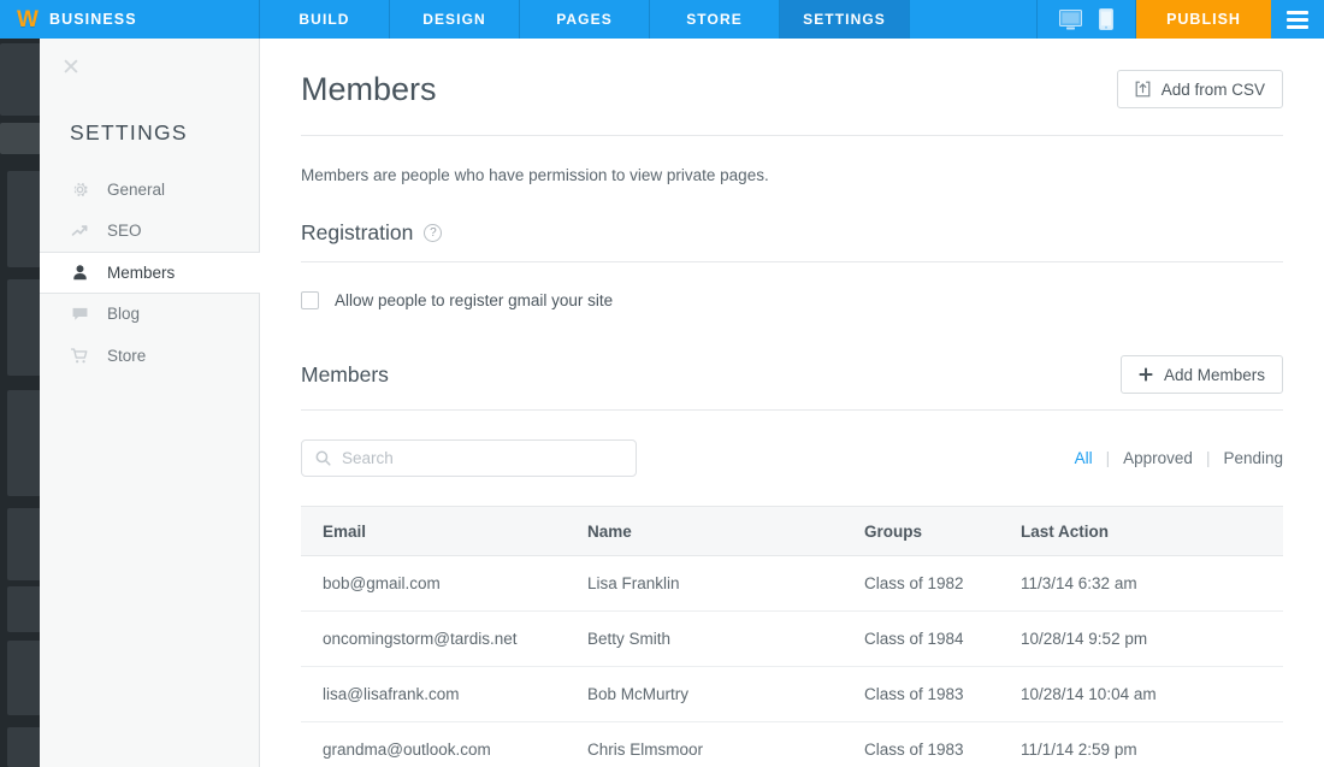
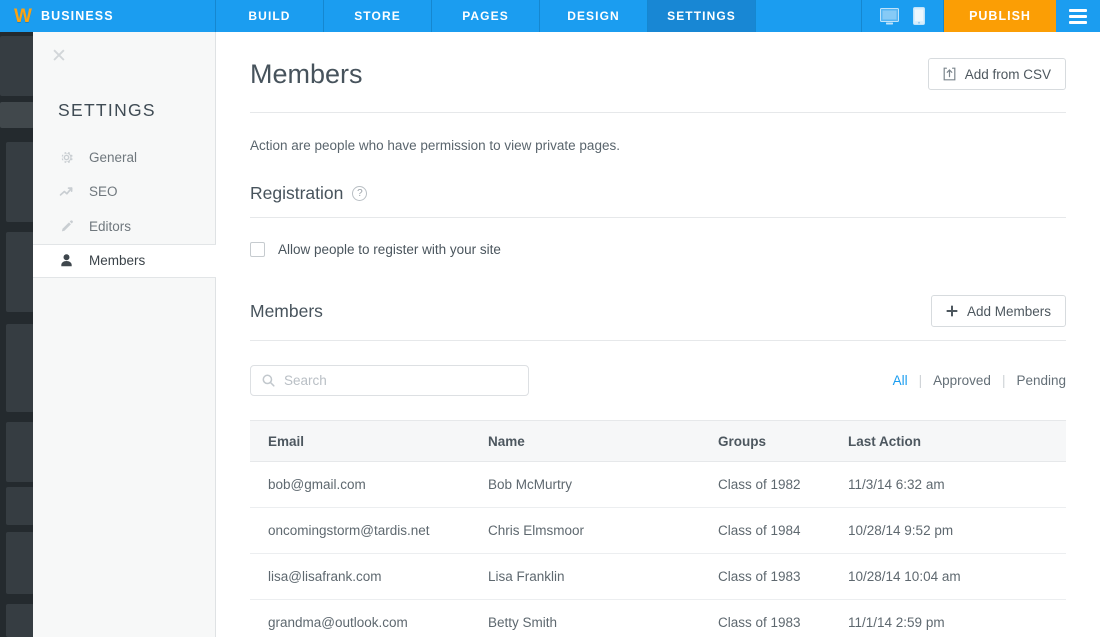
  W
  BUSINESS
  BUILD
- DESIGN
+ STORE
  PAGES
- STORE
+ DESIGN
  SETTINGS
  PUBLISH
  ✕
  SETTINGS
  General
  SEO
+ Editors
  Members
- Blog
- Store
  Members
  Add from CSV
- Members are people who have permission to view private pages.
+ Action are people who have permission to view private pages.
  Registration
  ?
- Allow people to register gmail your site
+ Allow people to register with your site
  Members
  Add Members
  Search
  All
  |
  Approved
  |
  Pending
  Email	Name	Groups	Last Action
- bob@gmail.com	Lisa Franklin	Class of 1982	11/3/14 6:32 am
+ bob@gmail.com	Bob McMurtry	Class of 1982	11/3/14 6:32 am
- oncomingstorm@tardis.net	Betty Smith	Class of 1984	10/28/14 9:52 pm
+ oncomingstorm@tardis.net	Chris Elmsmoor	Class of 1984	10/28/14 9:52 pm
- lisa@lisafrank.com	Bob McMurtry	Class of 1983	10/28/14 10:04 am
+ lisa@lisafrank.com	Lisa Franklin	Class of 1983	10/28/14 10:04 am
- grandma@outlook.com	Chris Elmsmoor	Class of 1983	11/1/14 2:59 pm
+ grandma@outlook.com	Betty Smith	Class of 1983	11/1/14 2:59 pm
